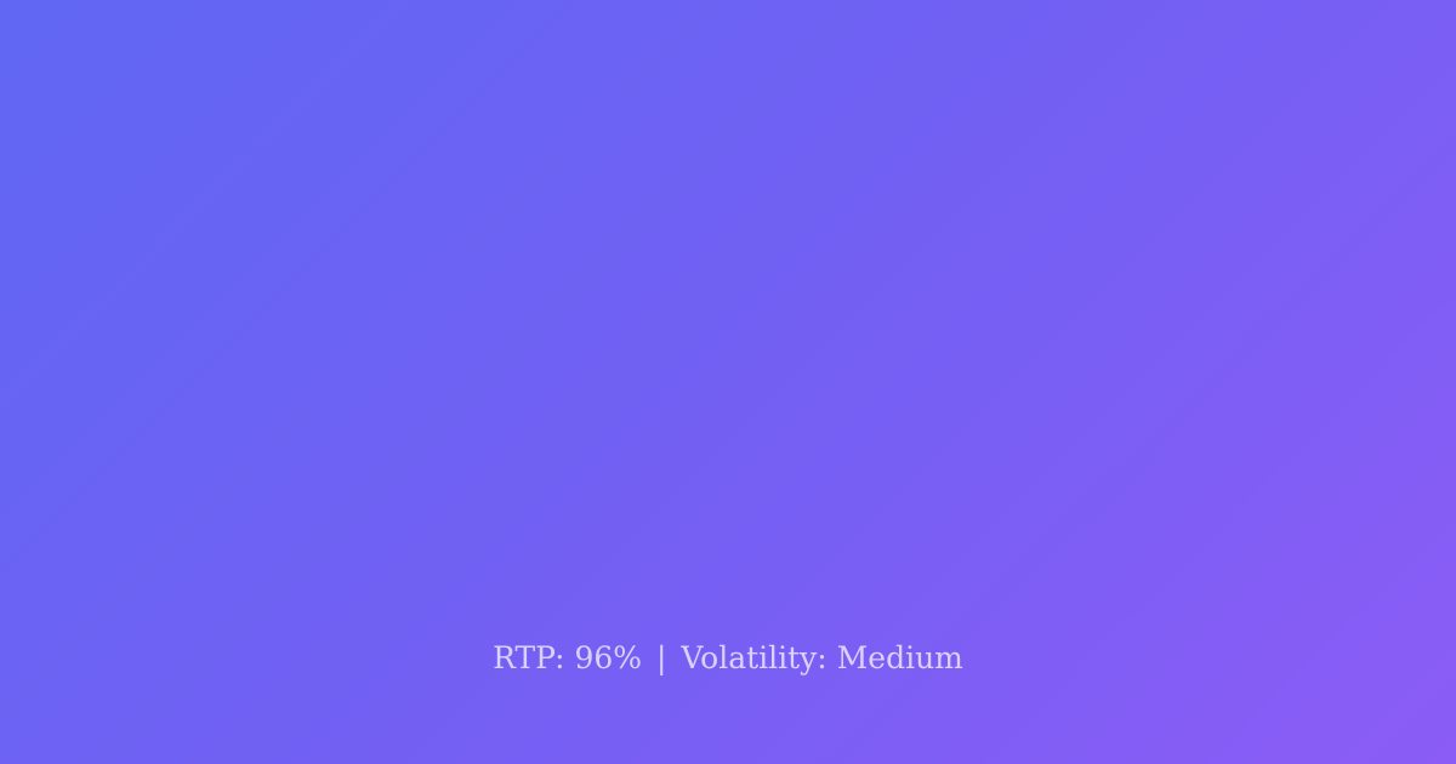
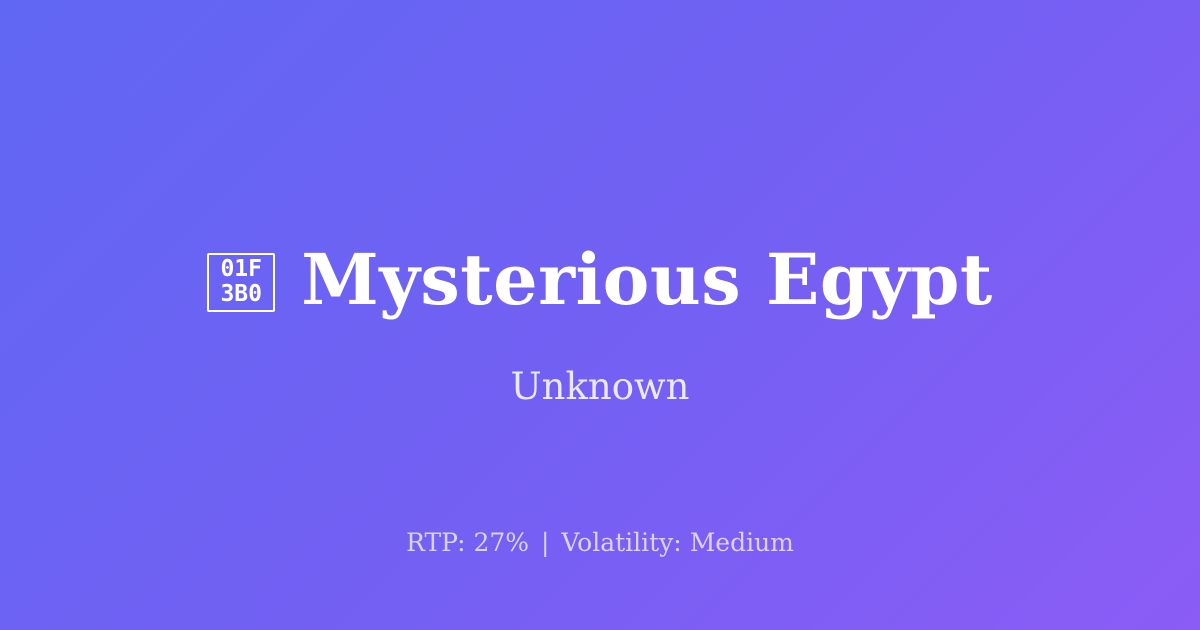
+ 01F
+ 3B0
+ Mysterious Egypt
+ Unknown
- RTP: 96% | Volatility: Medium
+ RTP: 27% | Volatility: Medium
